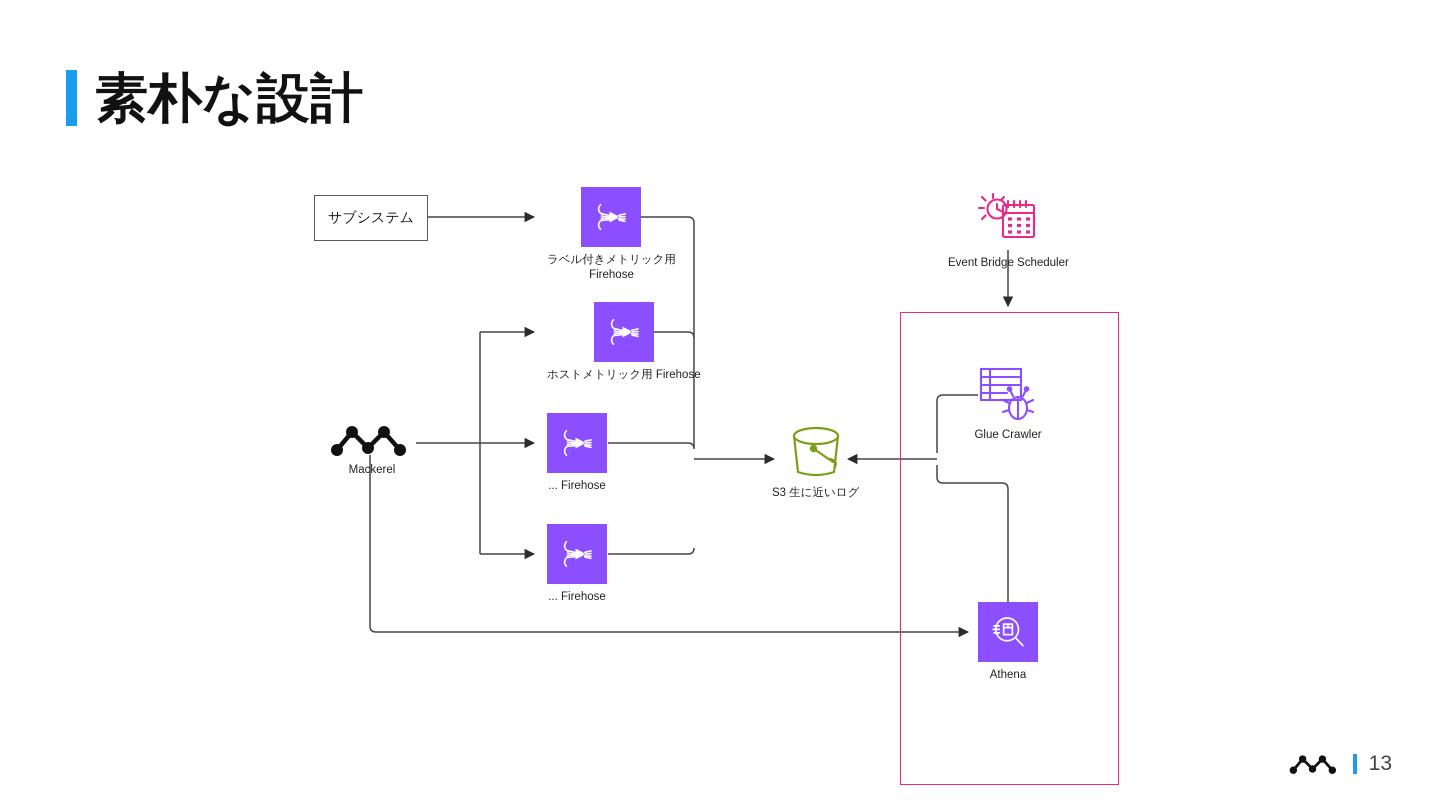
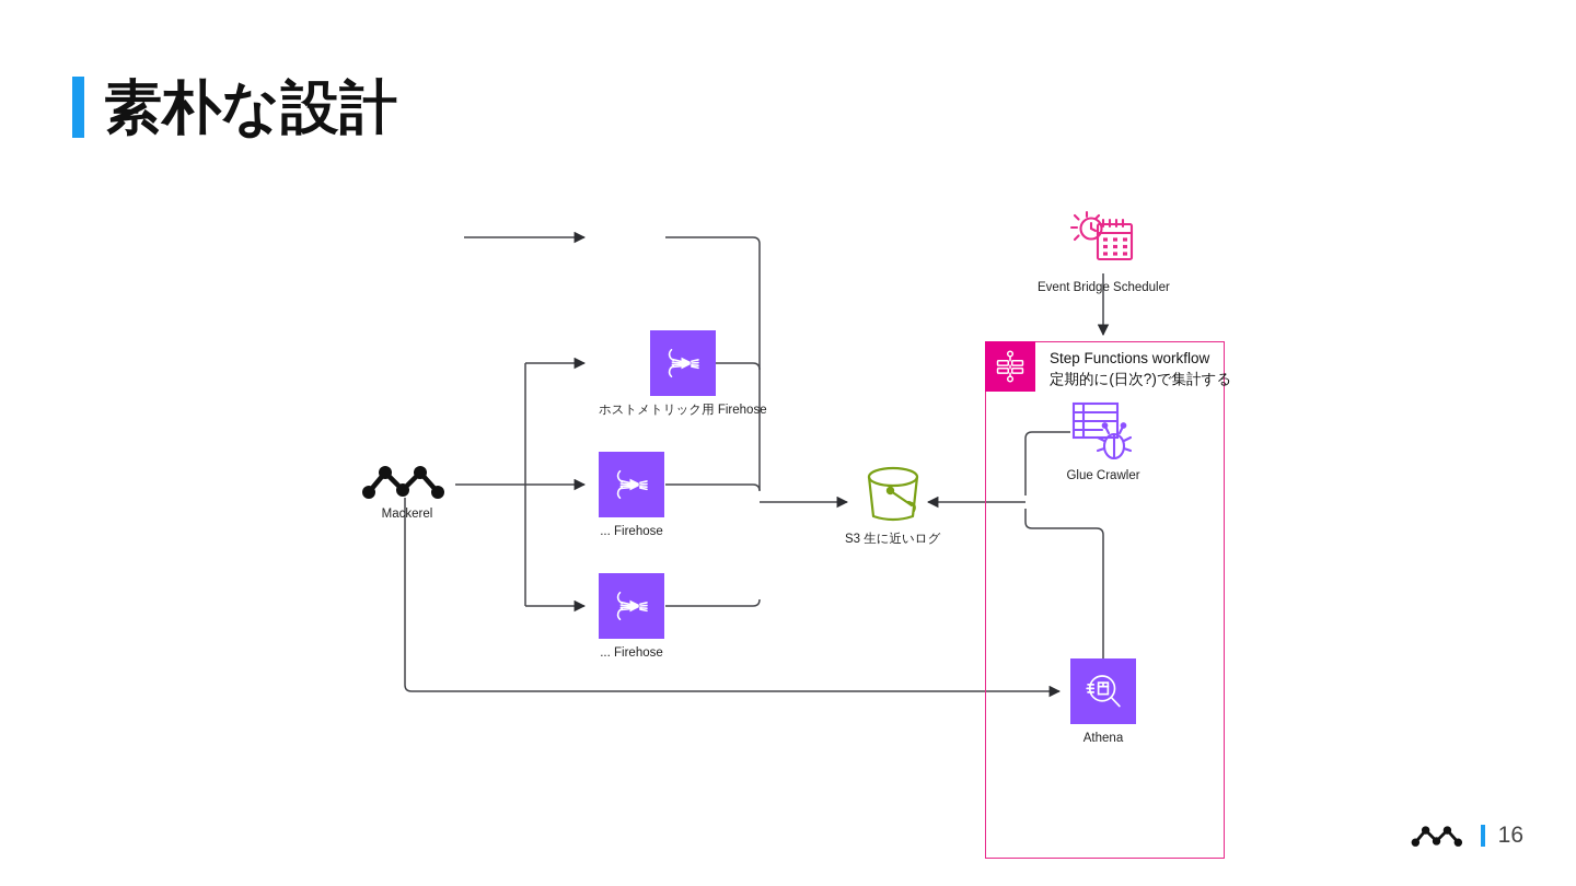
  素朴な設計
- サブシステム
- ラベル付きメトリック用
- Firehose
  ホストメトリック用 Firehose
  ... Firehose
  ... Firehose
  Mackerel
  S3 生に近いログ
  Event Bridge Scheduler
+ Step Functions workflow
+ 定期的に(日次?)で集計する
  Glue Crawler
  Athena
- 13
+ 16
